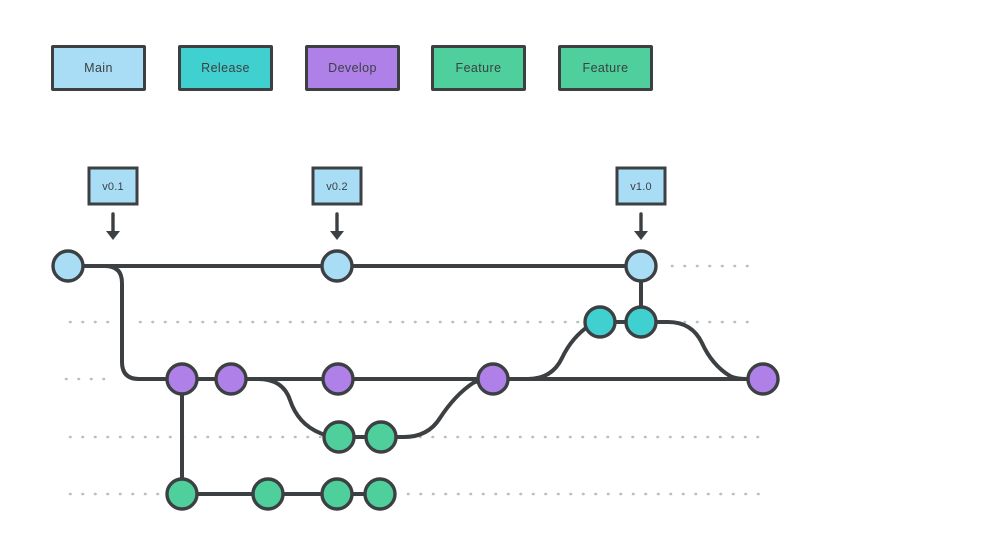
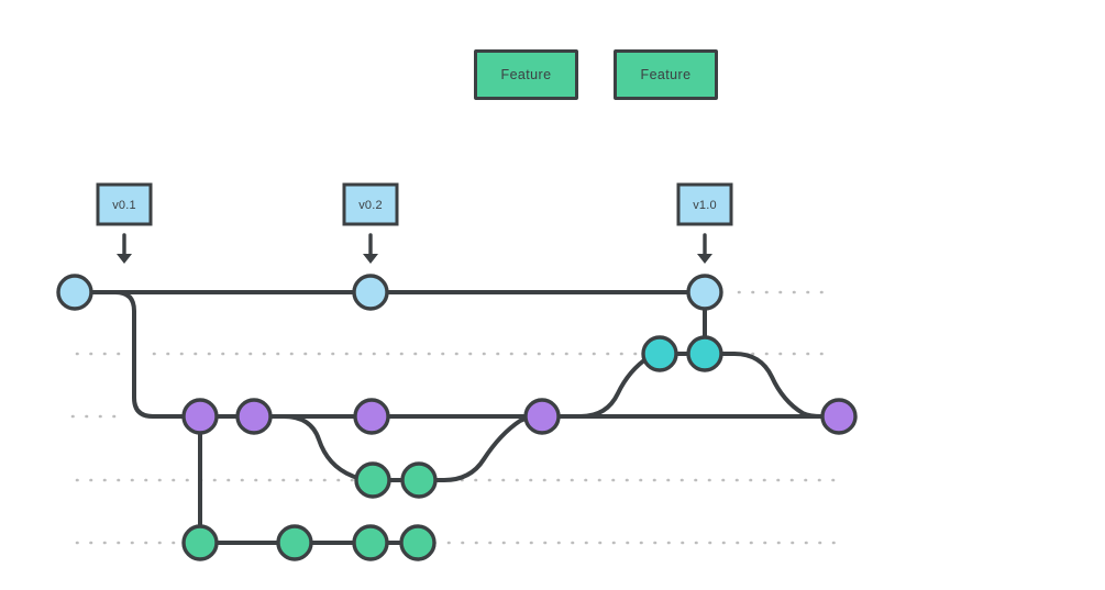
- Main
- Release
- Develop
  Feature
  Feature
  v0.1
  v0.2
  v1.0
